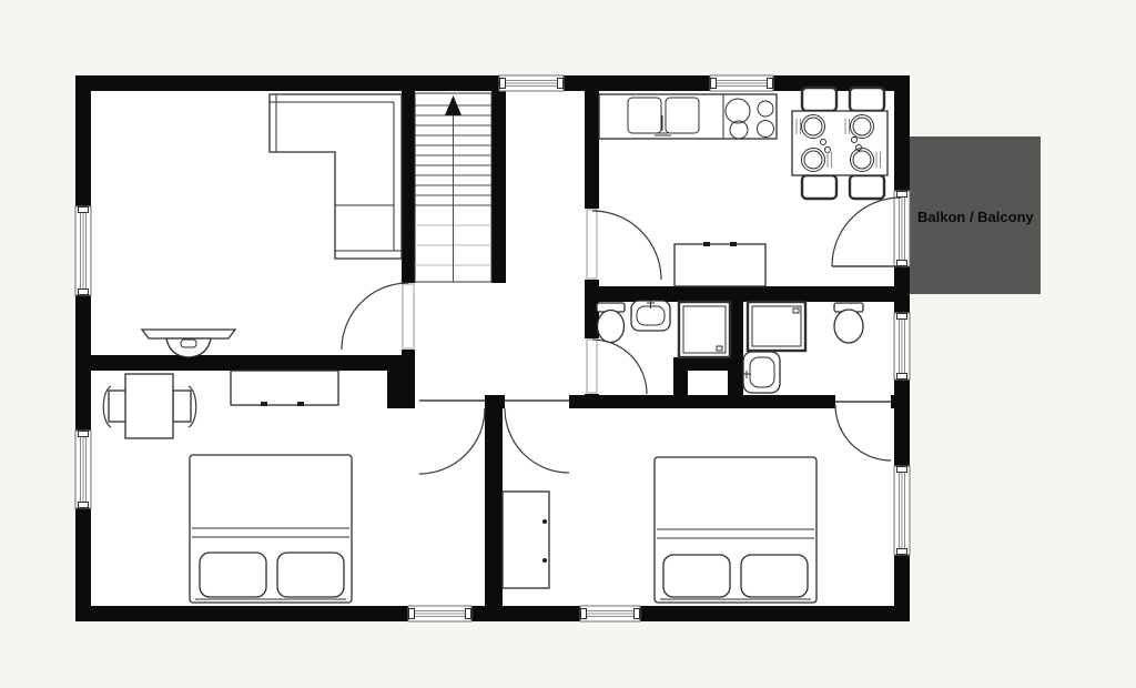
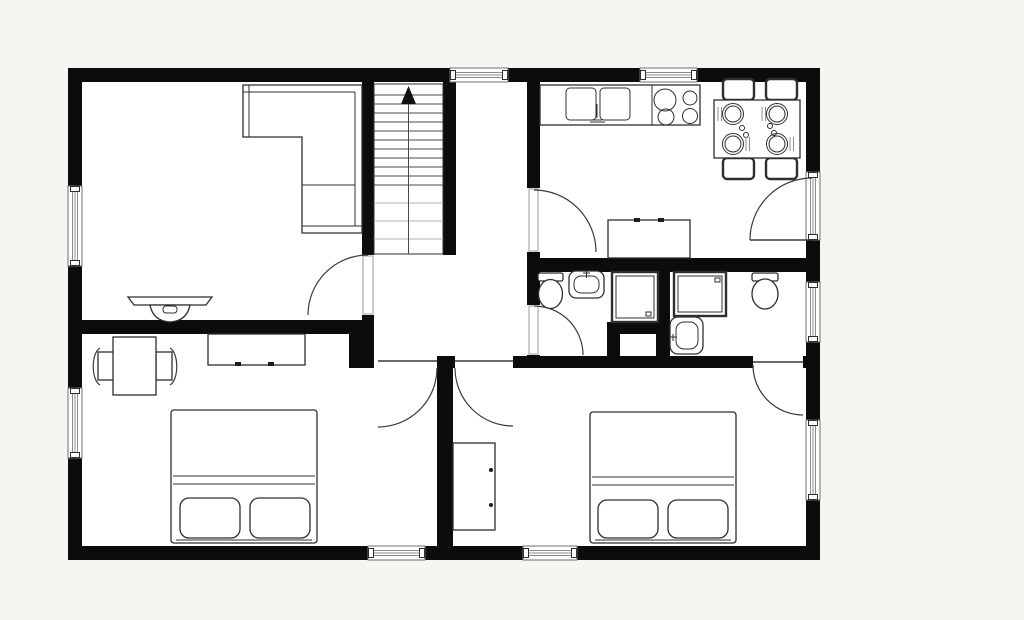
- Balkon / Balcony
